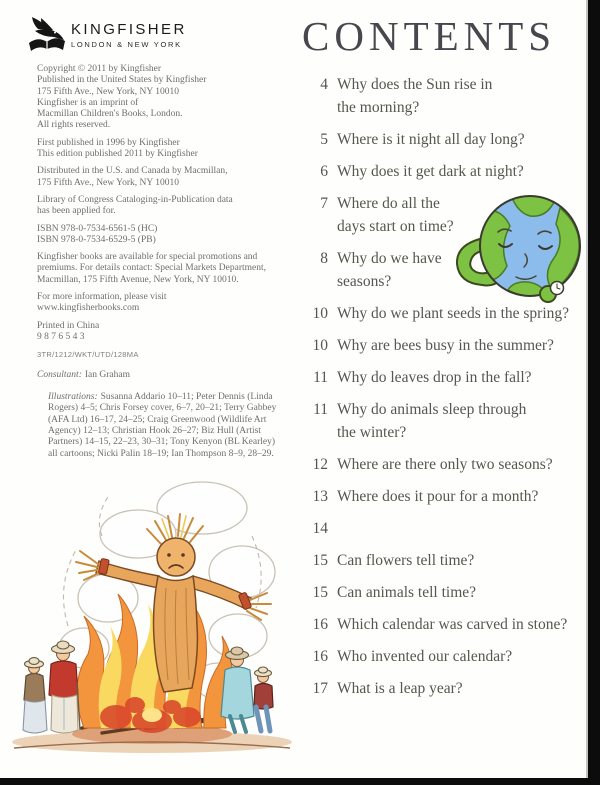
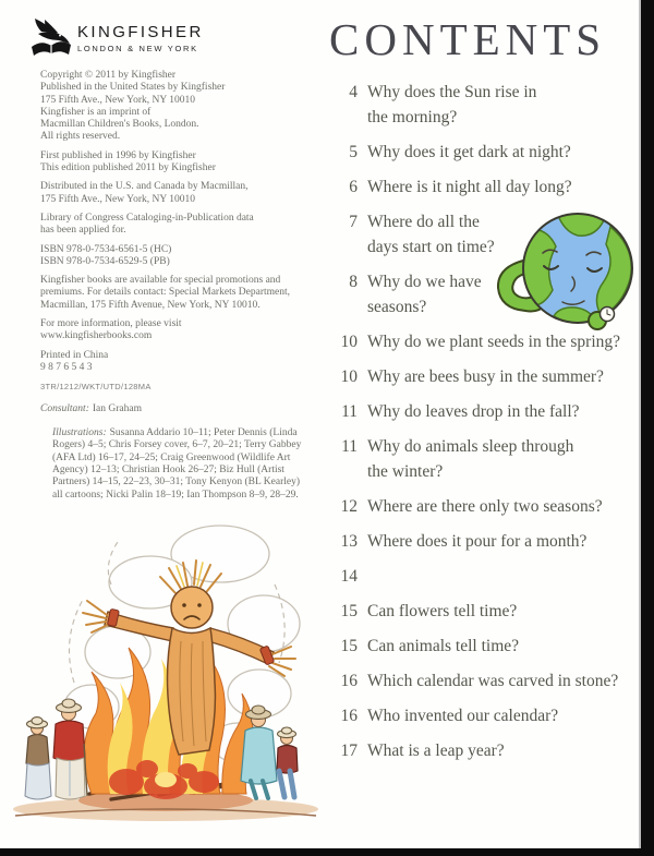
  KINGFISHER
  LONDON & NEW YORK
  Copyright © 2011 by Kingfisher
  Published in the United States by Kingfisher
  175 Fifth Ave., New York, NY 10010
  Kingfisher is an imprint of
  Macmillan Children's Books, London.
  All rights reserved.
  First published in 1996 by Kingfisher
  This edition published 2011 by Kingfisher
  Distributed in the U.S. and Canada by Macmillan,
  175 Fifth Ave., New York, NY 10010
  Library of Congress Cataloging-in-Publication data
  has been applied for.
  ISBN 978-0-7534-6561-5 (HC)
  ISBN 978-0-7534-6529-5 (PB)
  Kingfisher books are available for special promotions and
  premiums. For details contact: Special Markets Department,
  Macmillan, 175 Fifth Avenue, New York, NY 10010.
  For more information, please visit
  www.kingfisherbooks.com
  Printed in China
  9 8 7 6 5 4 3
  3TR/1212/WKT/UTD/128MA
  Consultant: Ian Graham
  Illustrations: Susanna Addario 10–11; Peter Dennis (Linda
  Rogers) 4–5; Chris Forsey cover, 6–7, 20–21; Terry Gabbey
  (AFA Ltd) 16–17, 24–25; Craig Greenwood (Wildlife Art
  Agency) 12–13; Christian Hook 26–27; Biz Hull (Artist
  Partners) 14–15, 22–23, 30–31; Tony Kenyon (BL Kearley)
  all cartoons; Nicki Palin 18–19; Ian Thompson 8–9, 28–29.
  CONTENTS
  4
  Why does the Sun rise in
  the morning?
  5
- Where is it night all day long?
+ Why does it get dark at night?
  6
- Why does it get dark at night?
+ Where is it night all day long?
  7
  Where do all the
  days start on time?
  8
  Why do we have
  seasons?
  10
  Why do we plant seeds in the spring?
  10
  Why are bees busy in the summer?
  11
  Why do leaves drop in the fall?
  11
  Why do animals sleep through
  the winter?
  12
  Where are there only two seasons?
  13
  Where does it pour for a month?
  14
  15
  Can flowers tell time?
  15
  Can animals tell time?
  16
  Which calendar was carved in stone?
  16
  Who invented our calendar?
  17
  What is a leap year?
